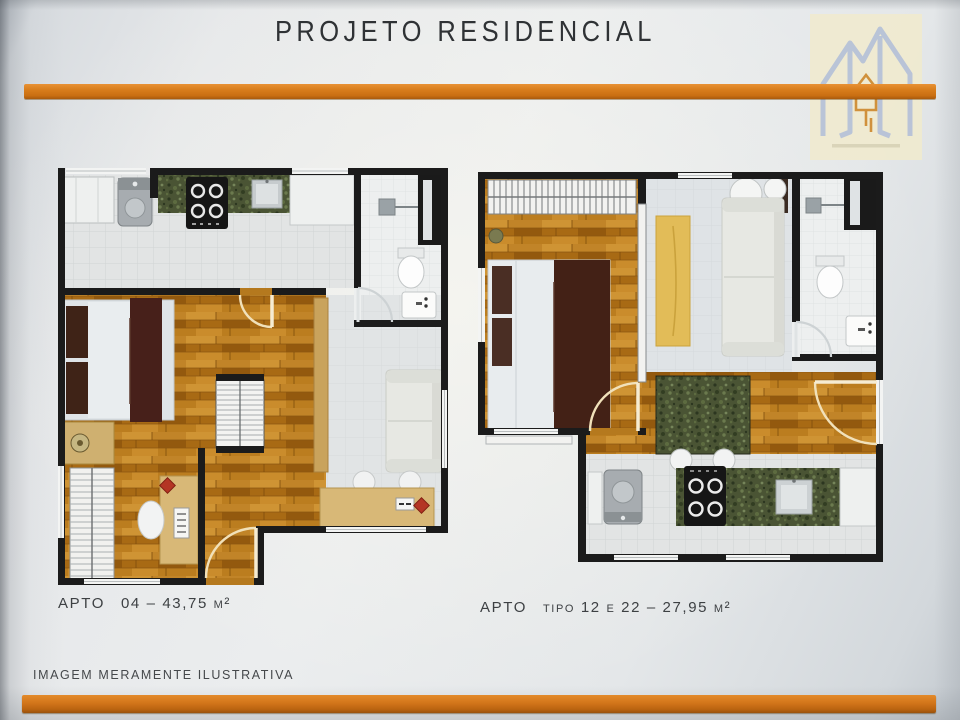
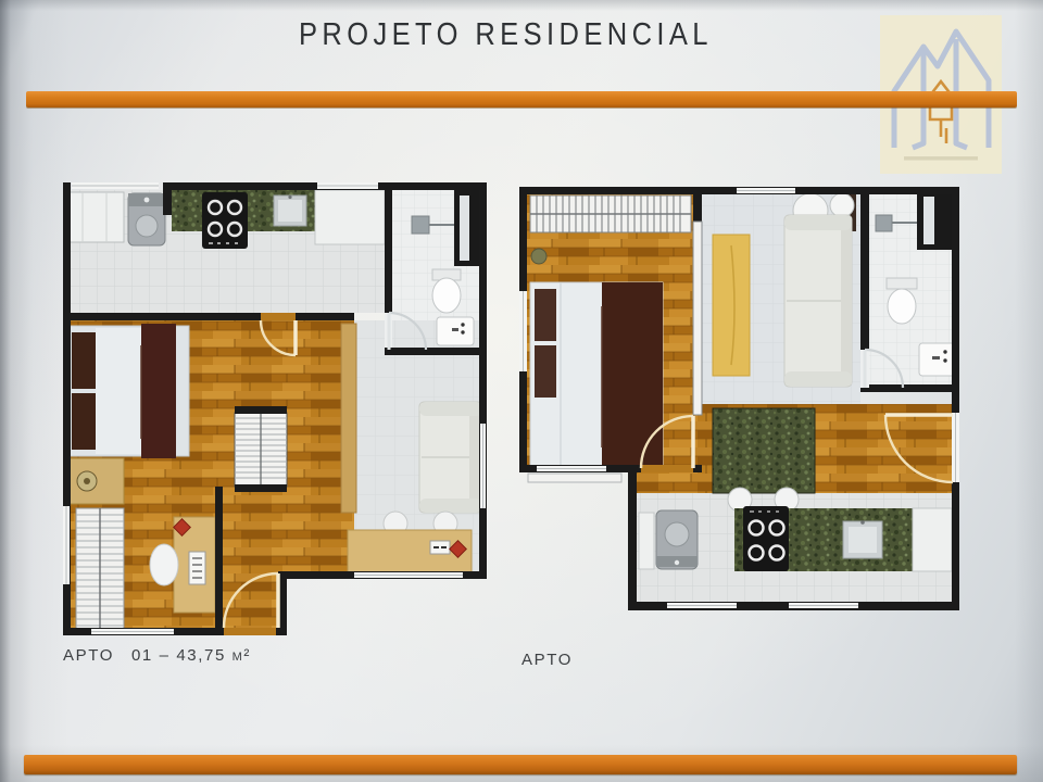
  PROJETO RESIDENCIAL
  APTO
- 04 – 43,75 m²
+ 01 – 43,75 m²
  APTO
- tipo 12 e 22 – 27,95 m²
- IMAGEM MERAMENTE ILUSTRATIVA
